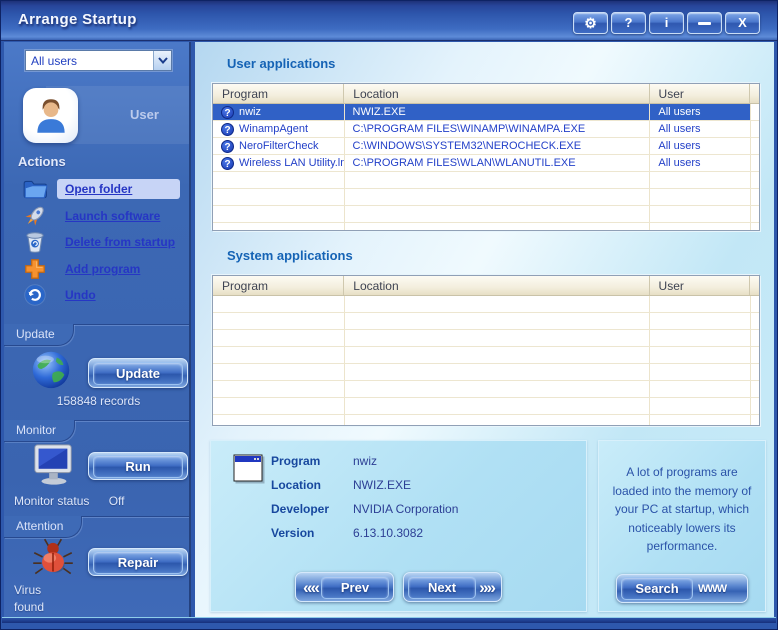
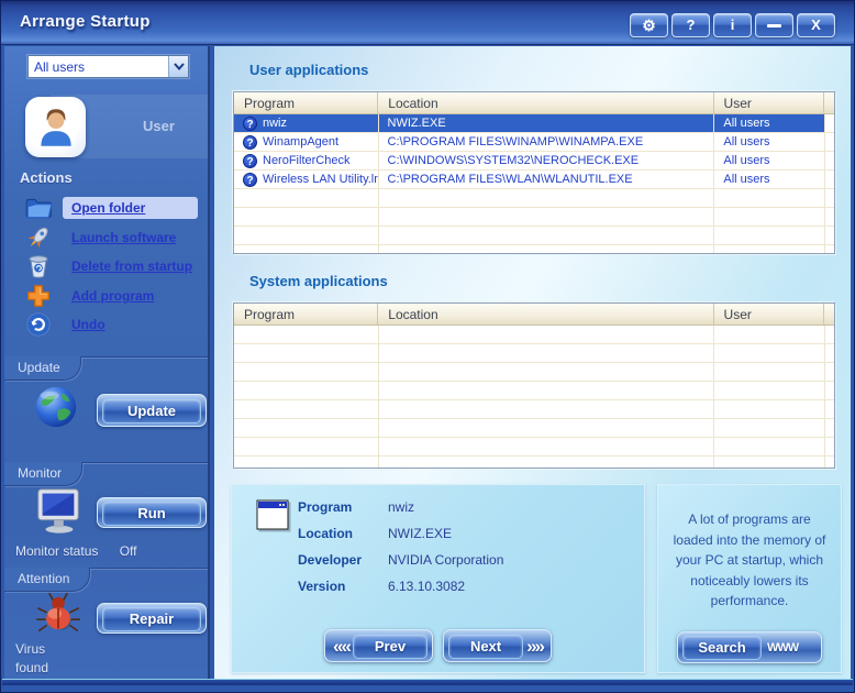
  Arrange Startup
  ⚙
  ?
  i
  X
  All users
  User
  Actions
  Open folder
  Launch software
  Delete from startup
  Add program
  Undo
  Update
  Update
- 158848 records
  Monitor
  Run
  Monitor status Off
  Attention
  Repair
  Virus
  found
  User applications
  Program
  Location
  User
  ?
  nwiz
  NWIZ.EXE
  All users
  ?
  WinampAgent
  C:\PROGRAM FILES\WINAMP\WINAMPA.EXE
  All users
  ?
  NeroFilterCheck
  C:\WINDOWS\SYSTEM32\NEROCHECK.EXE
  All users
  ?
  Wireless LAN Utility.ln
  C:\PROGRAM FILES\WLAN\WLANUTIL.EXE
  All users
  System applications
  Program
  Location
  User
  Program
  nwiz
  Location
  NWIZ.EXE
  Developer
  NVIDIA Corporation
  Version
  6.13.10.3082
  ««
  Prev
  Next
  »»
  A lot of programs are loaded into the memory of your PC at startup, which noticeably lowers its performance.
  Search
  WWW
